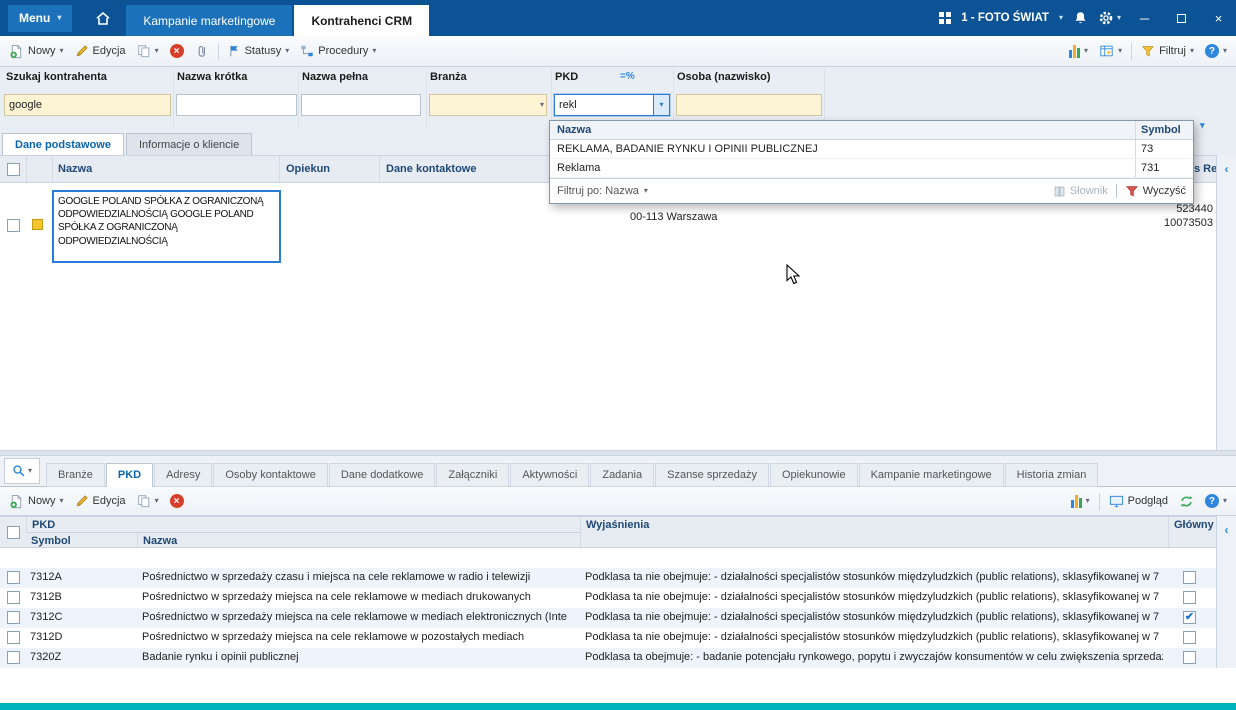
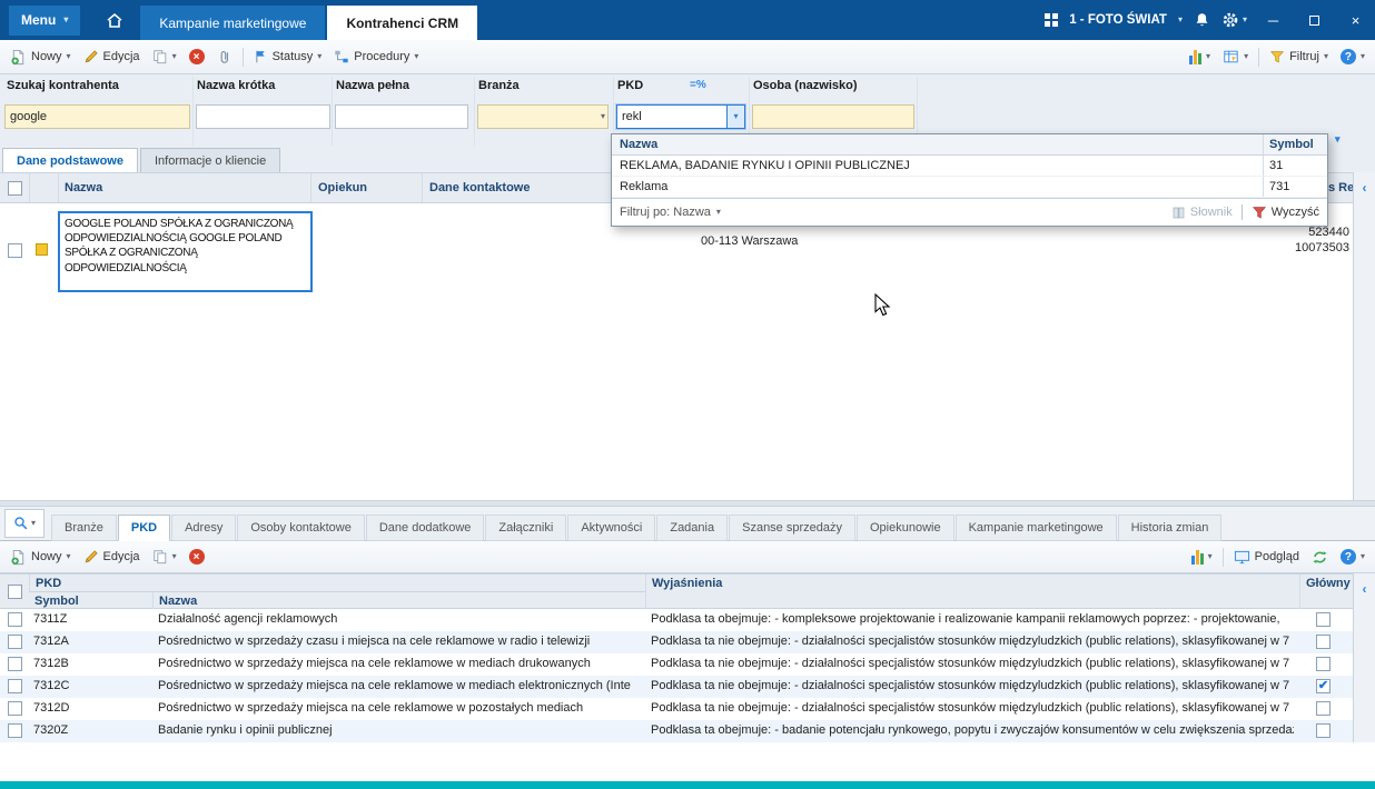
  Menu
  Kampanie marketingowe
  Kontrahenci CRM
  1 - FOTO ŚWIAT
  ─
  ×
  Nowy
  Edycja
  Statusy
  Procedury
  Filtruj
  Szukaj kontrahenta
  Nazwa krótka
  Nazwa pełna
  Branża
  PKD
  =%
  Osoba (nazwisko)
  google
  rekl
  Dane podstawowe
  Informacje o kliencie
  Nazwa
  Opiekun
  Dane kontaktowe
  s Re
  GOOGLE POLAND SPÓŁKA Z OGRANICZONĄ ODPOWIEDZIALNOŚCIĄ GOOGLE POLAND SPÓŁKA Z OGRANICZONĄ ODPOWIEDZIALNOŚCIĄ
  00-113 Warszawa
  523440
  10073503
  Nazwa
  Symbol
  REKLAMA, BADANIE RYNKU I OPINII PUBLICZNEJ
- 73
+ 31
  Reklama
  731
  Filtruj po: Nazwa
  Słownik
  Wyczyść
  Branże
  PKD
  Adresy
  Osoby kontaktowe
  Dane dodatkowe
  Załączniki
  Aktywności
  Zadania
  Szanse sprzedaży
  Opiekunowie
  Kampanie marketingowe
  Historia zmian
  Nowy
  Edycja
  Podgląd
  PKD
  Symbol
  Nazwa
  Wyjaśnienia
  Główny
+ 7311Z
+ Działalność agencji reklamowych
+ Podklasa ta obejmuje: - kompleksowe projektowanie i realizowanie kampanii reklamowych poprzez: - projektowanie,
  7312A
  Pośrednictwo w sprzedaży czasu i miejsca na cele reklamowe w radio i telewizji
  Podklasa ta nie obejmuje: - działalności specjalistów stosunków międzyludzkich (public relations), sklasyfikowanej w 7
  7312B
  Pośrednictwo w sprzedaży miejsca na cele reklamowe w mediach drukowanych
  Podklasa ta nie obejmuje: - działalności specjalistów stosunków międzyludzkich (public relations), sklasyfikowanej w 7
  7312C
  Pośrednictwo w sprzedaży miejsca na cele reklamowe w mediach elektronicznych (Inte
  Podklasa ta nie obejmuje: - działalności specjalistów stosunków międzyludzkich (public relations), sklasyfikowanej w 7
  7312D
  Pośrednictwo w sprzedaży miejsca na cele reklamowe w pozostałych mediach
  Podklasa ta nie obejmuje: - działalności specjalistów stosunków międzyludzkich (public relations), sklasyfikowanej w 7
  7320Z
  Badanie rynku i opinii publicznej
  Podklasa ta obejmuje: - badanie potencjału rynkowego, popytu i zwyczajów konsumentów w celu zwiększenia sprzeda
